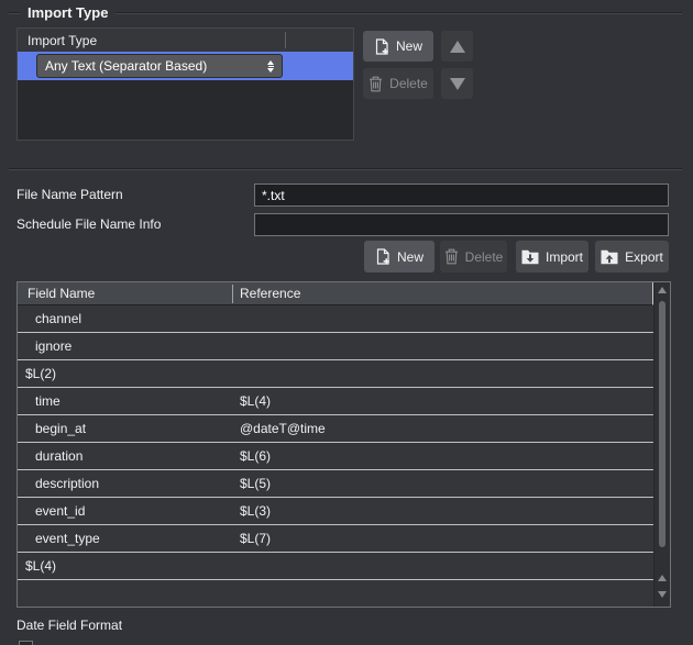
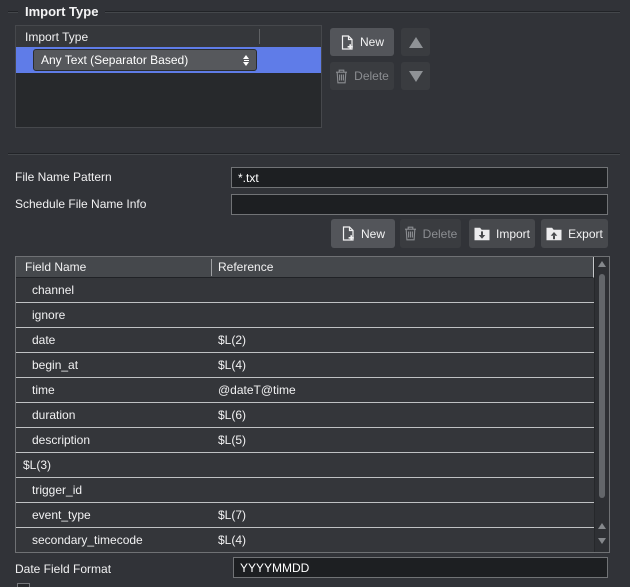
  Import Type
  Import Type
  Any Text (Separator Based)
  New
  Delete
  File Name Pattern
  *.txt
  Schedule File Name Info
  New
  Delete
  Import
  Export
  Field Name
  Reference
  channel
  ignore
+ date
  $L(2)
- time
+ begin_at
  $L(4)
- begin_at
+ time
  @dateT@time
  duration
  $L(6)
  description
  $L(5)
- event_id
  $L(3)
+ trigger_id
  event_type
  $L(7)
+ secondary_timecode
  $L(4)
  Date Field Format
+ YYYYMMDD
